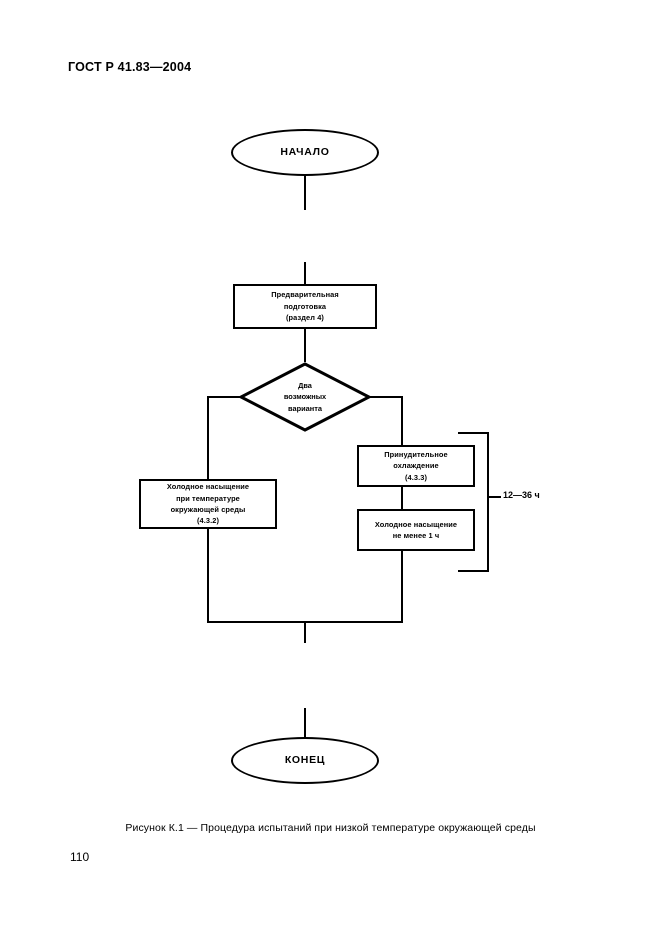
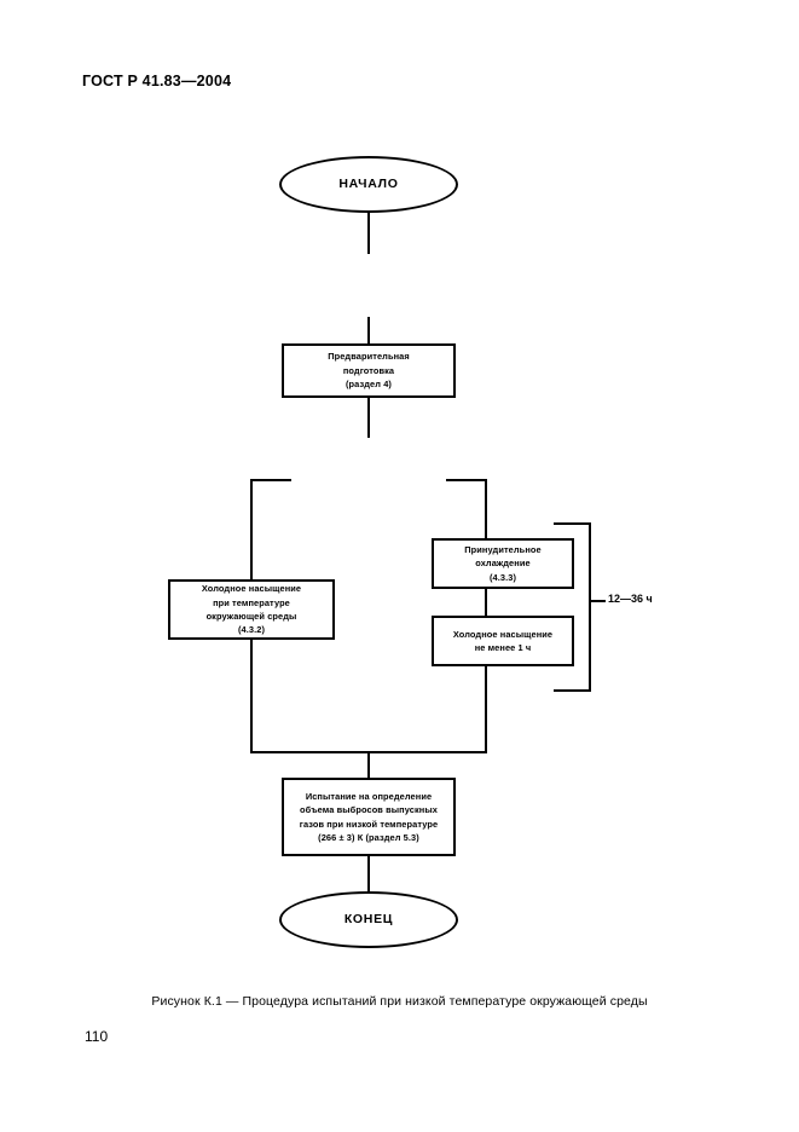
  ГОСТ Р 41.83—2004
  12—36 ч
  НАЧАЛО
  Предварительная
  подготовка
  (раздел 4)
- Два
- возможных
- варианта
  Холодное насыщение
  при температуре
  окружающей среды
  (4.3.2)
  Принудительное
  охлаждение
  (4.3.3)
  Холодное насыщение
  не менее 1 ч
+ Испытание на определение
+ объема выбросов выпускных
+ газов при низкой температуре
+ (266 ± 3) К (раздел 5.3)
  КОНЕЦ
  Рисунок К.1 — Процедура испытаний при низкой температуре окружающей среды
  110
